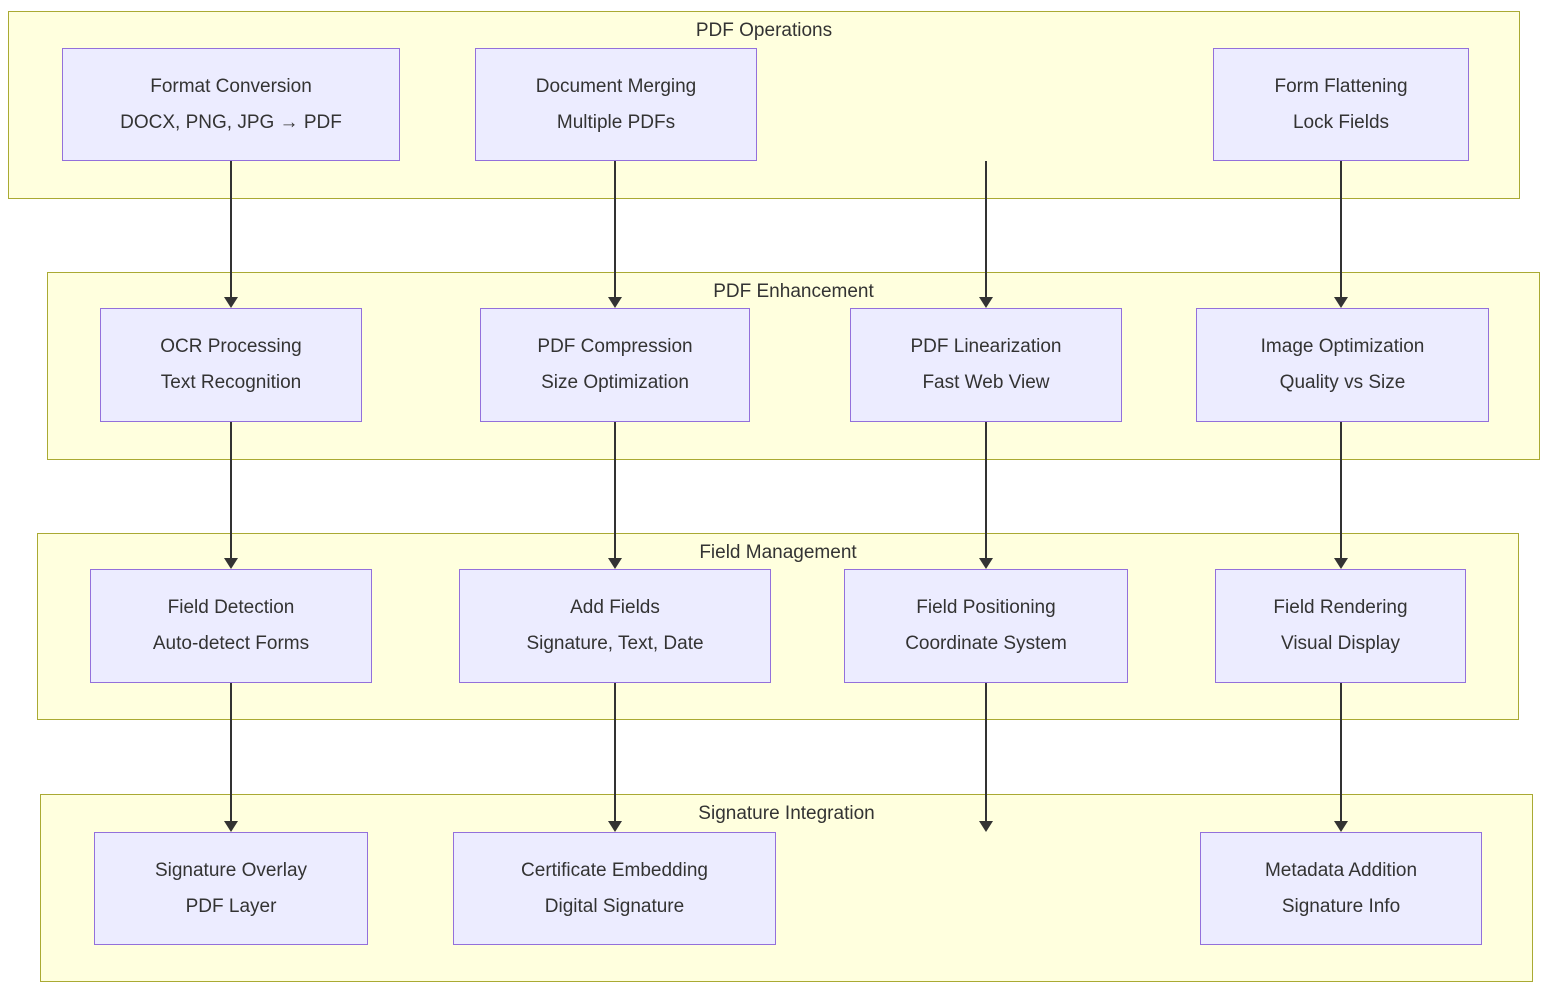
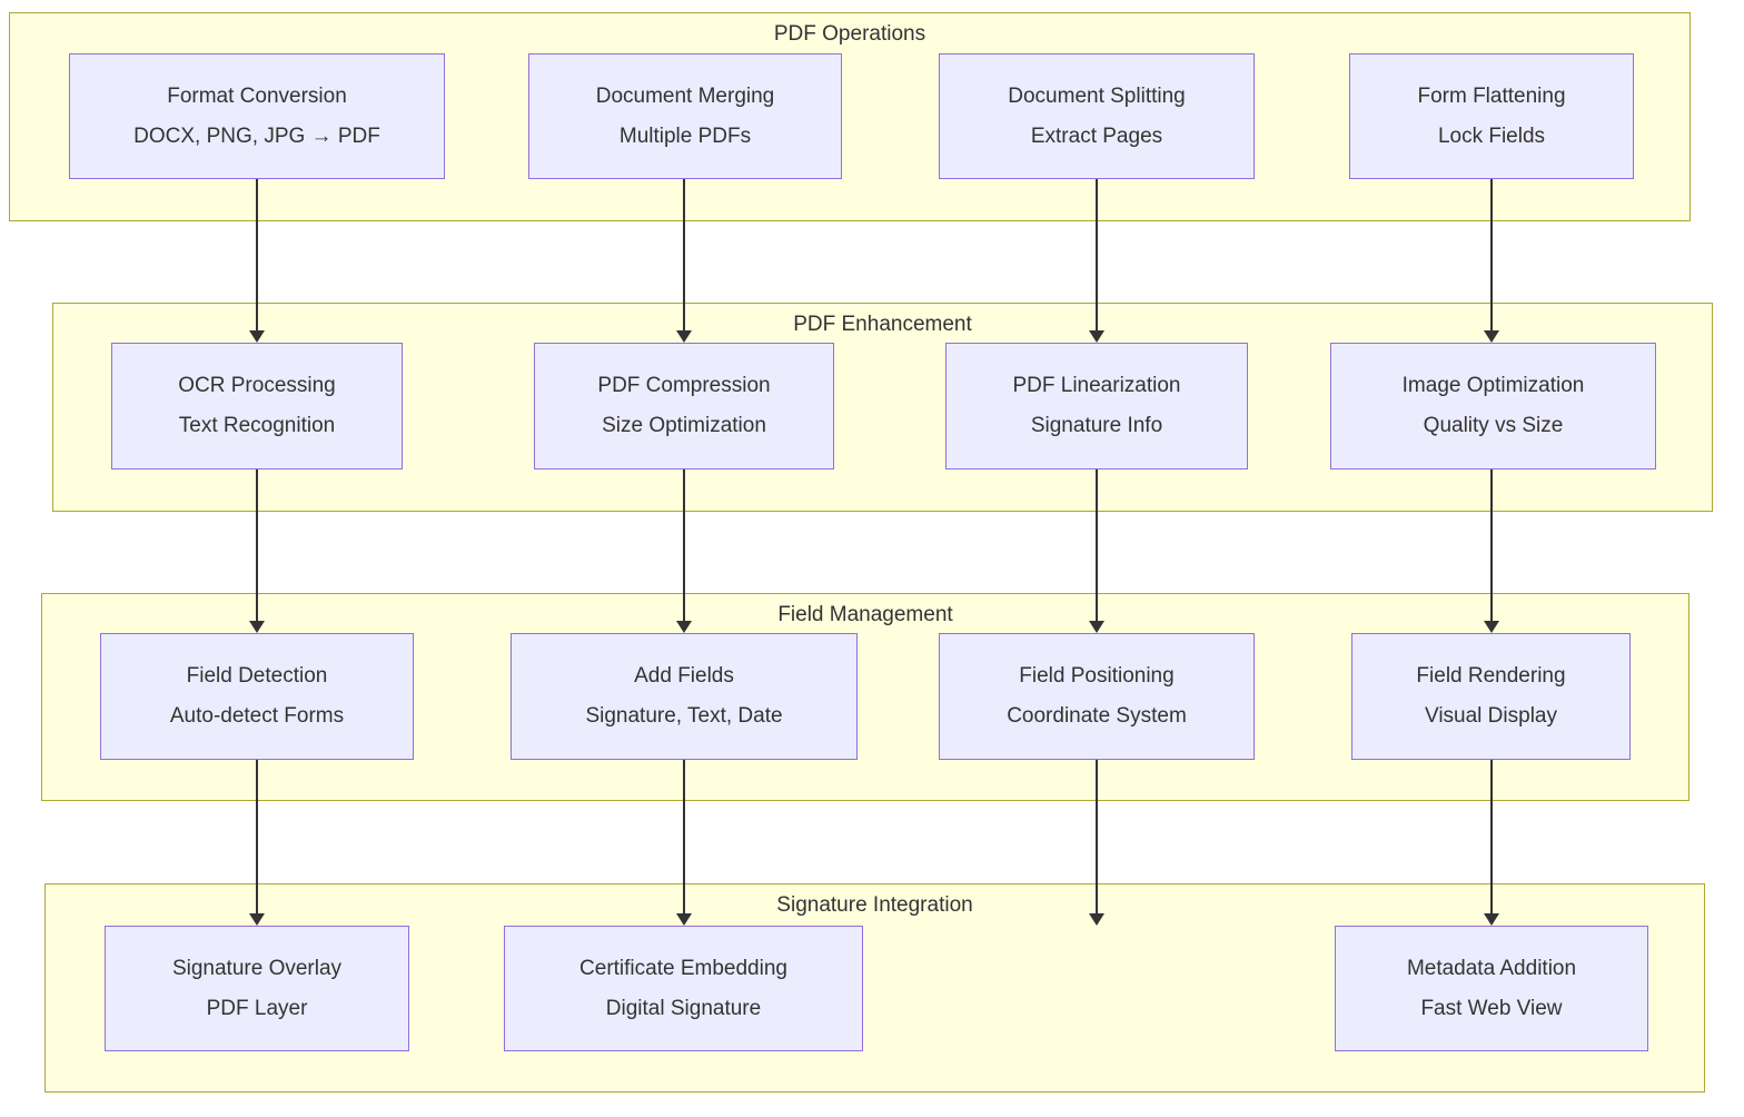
  PDF Operations
  PDF Enhancement
  Field Management
  Signature Integration
  Format Conversion
  DOCX, PNG, JPG → PDF
  Document Merging
  Multiple PDFs
+ Document Splitting
+ Extract Pages
  Form Flattening
  Lock Fields
  OCR Processing
  Text Recognition
  PDF Compression
  Size Optimization
  PDF Linearization
- Fast Web View
+ Signature Info
  Image Optimization
  Quality vs Size
  Field Detection
  Auto-detect Forms
  Add Fields
  Signature, Text, Date
  Field Positioning
  Coordinate System
  Field Rendering
  Visual Display
  Signature Overlay
  PDF Layer
  Certificate Embedding
  Digital Signature
  Metadata Addition
- Signature Info
+ Fast Web View
